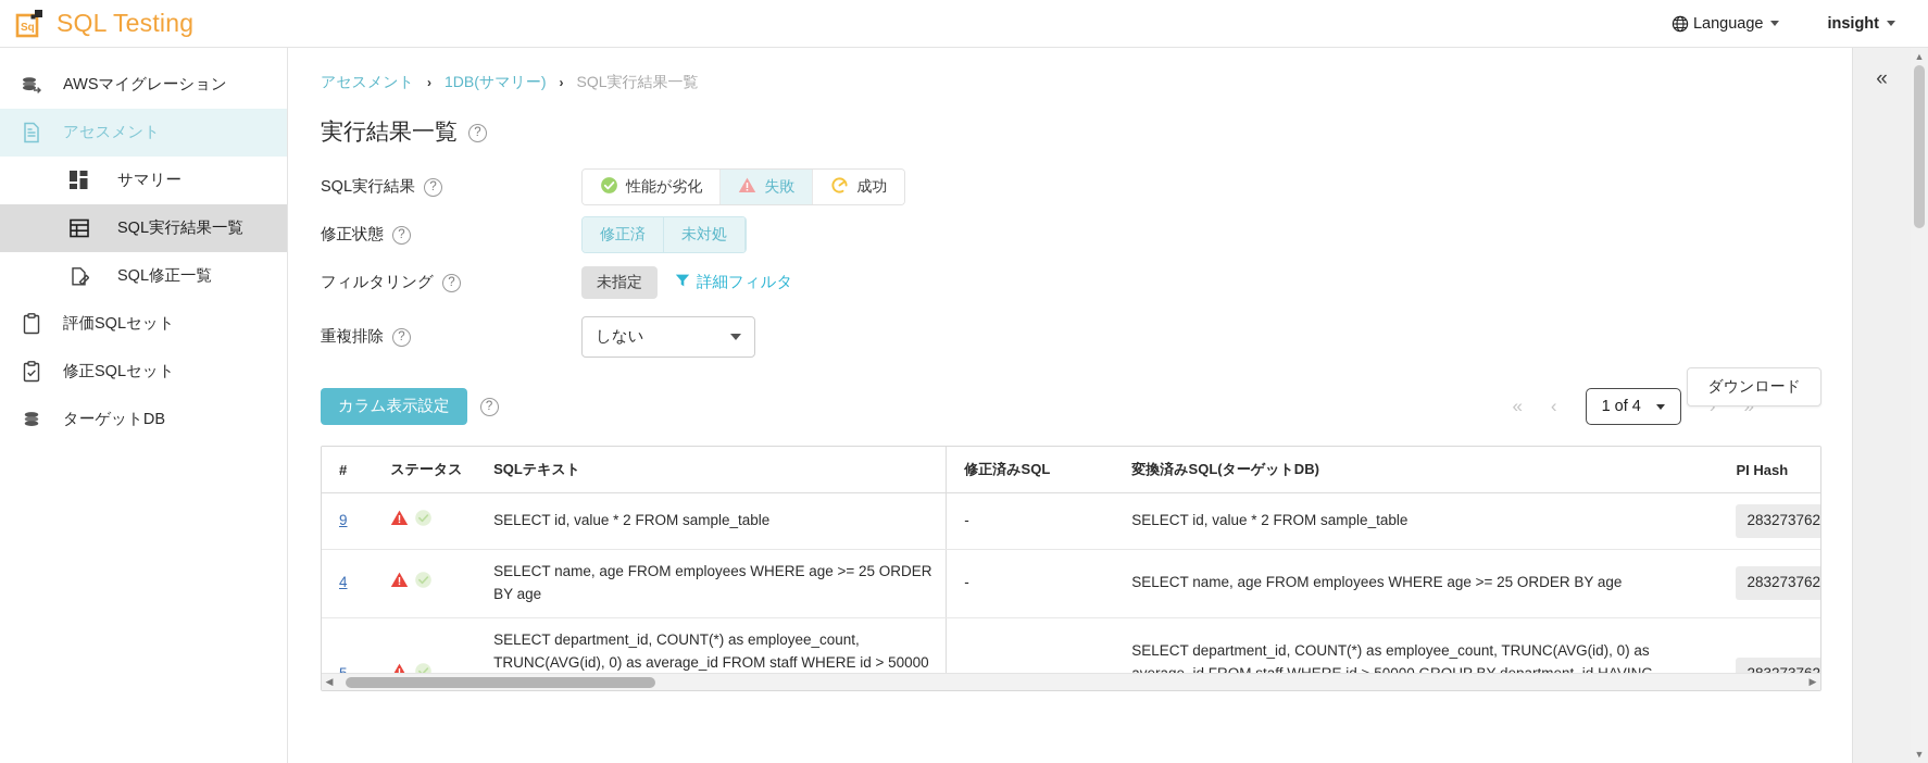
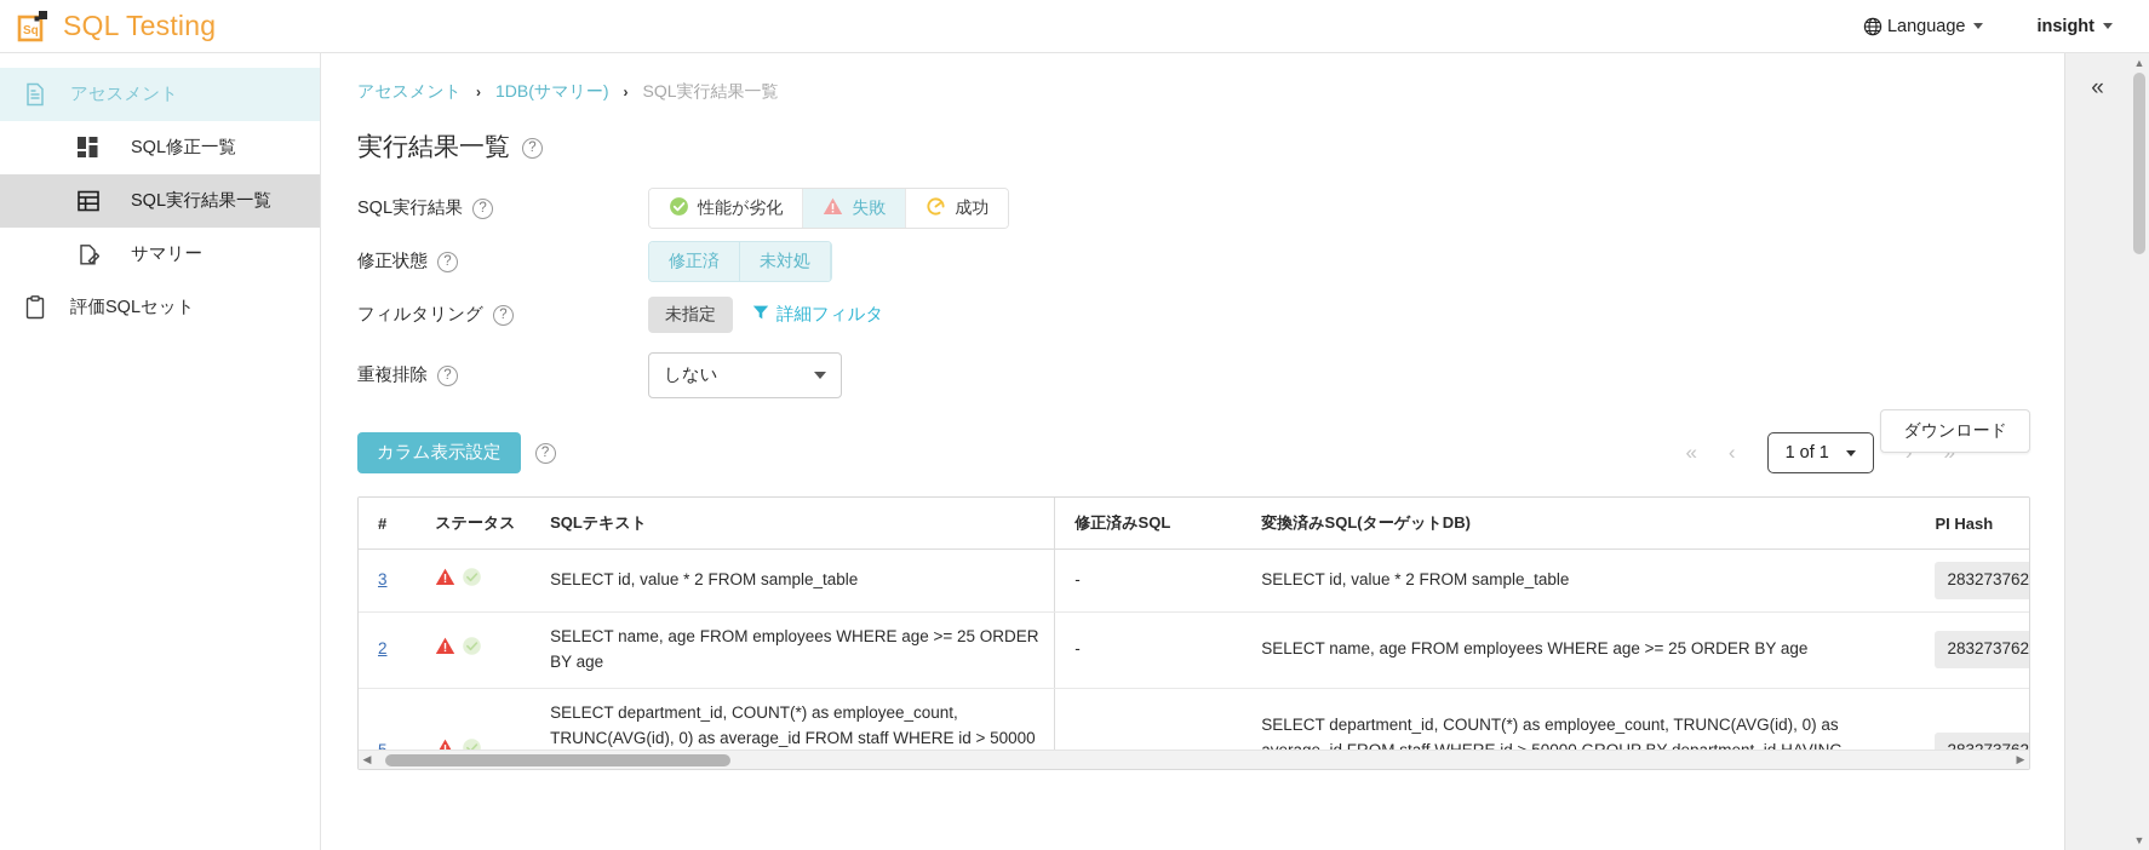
  Sq
  SQL Testing
  Language
  insight
- AWSマイグレーション
  アセスメント
- サマリー
+ SQL修正一覧
  SQL実行結果一覧
- SQL修正一覧
+ サマリー
  評価SQLセット
- 修正SQLセット
- ターゲットDB
  アセスメント
  ›
  1DB(サマリー)
  ›
  SQL実行結果一覧
  実行結果一覧
  ?
  SQL実行結果
  ?
  性能が劣化
  失敗
  成功
  修正状態
  ?
  修正済
  未対処
  フィルタリング
  ?
  未指定
  詳細フィルタ
  重複排除
  ?
  しない
  カラム表示設定
  ?
  «
  ‹
- 1 of 4
+ 1 of 1
  ダウンロード
  #	ステータス	SQLテキスト	修正済みSQL	変換済みSQL(ターゲットDB)	PI Hash
- 9		SELECT id, value * 2 FROM sample_table	-	SELECT id, value * 2 FROM sample_table	283273762
+ 3		SELECT id, value * 2 FROM sample_table	-	SELECT id, value * 2 FROM sample_table	283273762
- 4		SELECT name, age FROM employees WHERE age >= 25 ORDER BY age	-	SELECT name, age FROM employees WHERE age >= 25 ORDER BY age	283273762
+ 2		SELECT name, age FROM employees WHERE age >= 25 ORDER BY age	-	SELECT name, age FROM employees WHERE age >= 25 ORDER BY age	283273762
  ◀
  ▶
  «
  ▲
  ▼
